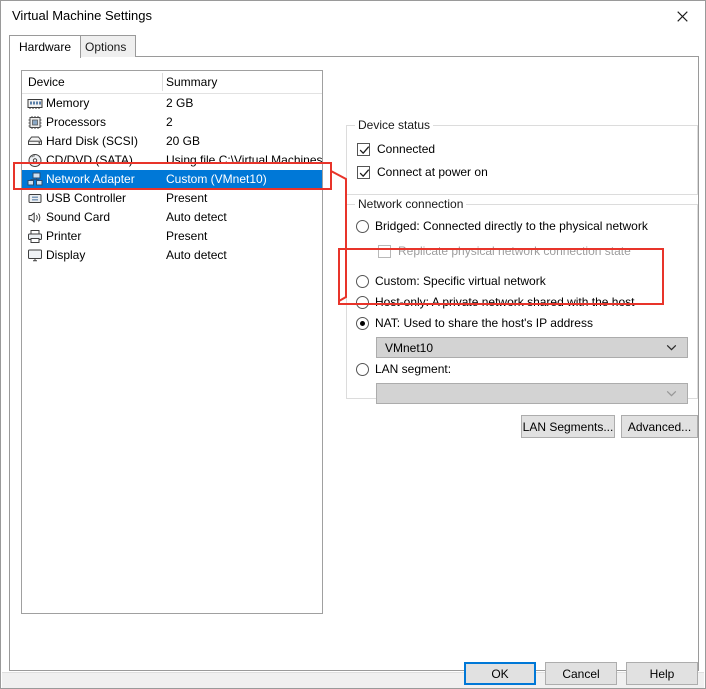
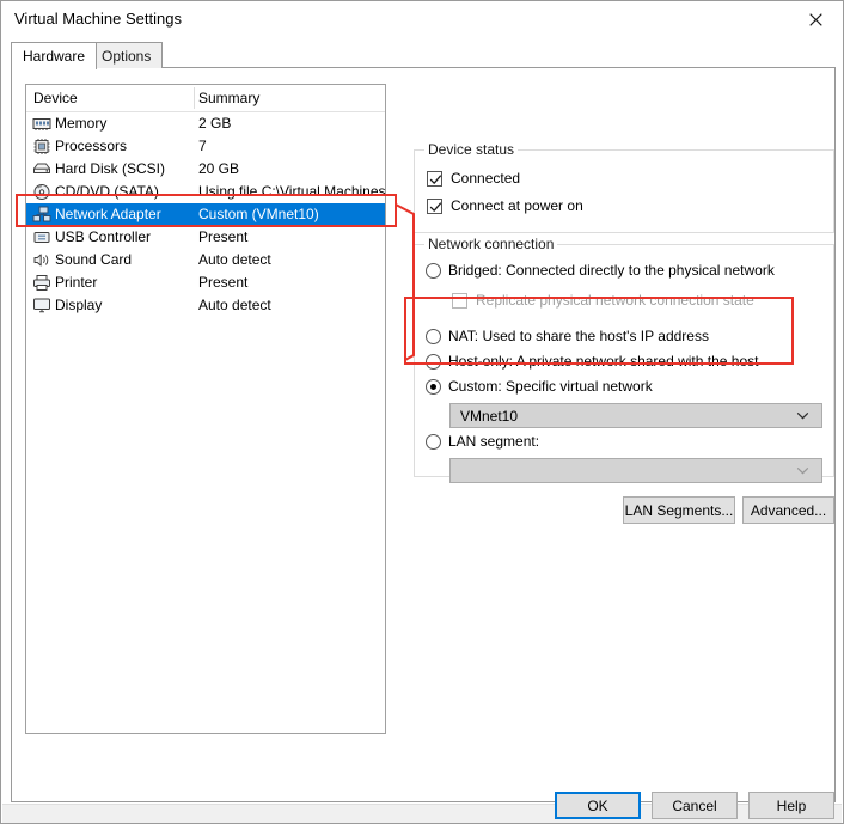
  Virtual Machine Settings
  Hardware
  Options
  Device
  Summary
  Memory
  2 GB
  Processors
- 2
+ 7
  Hard Disk (SCSI)
  20 GB
  CD/DVD (SATA)
  Using file C:\Virtual Machines
  Network Adapter
  Custom (VMnet10)
  USB Controller
  Present
  Sound Card
  Auto detect
  Printer
  Present
  Display
  Auto detect
  Device status
  Connected
  Connect at power on
  Network connection
  Bridged: Connected directly to the physical network
  Replicate physical network connection state
- Custom: Specific virtual network
+ NAT: Used to share the host's IP address
  Host-only: A private network shared with the host
- NAT: Used to share the host's IP address
+ Custom: Specific virtual network
  VMnet10
  LAN segment:
  LAN Segments...
  Advanced...
  OK
  Cancel
  Help
